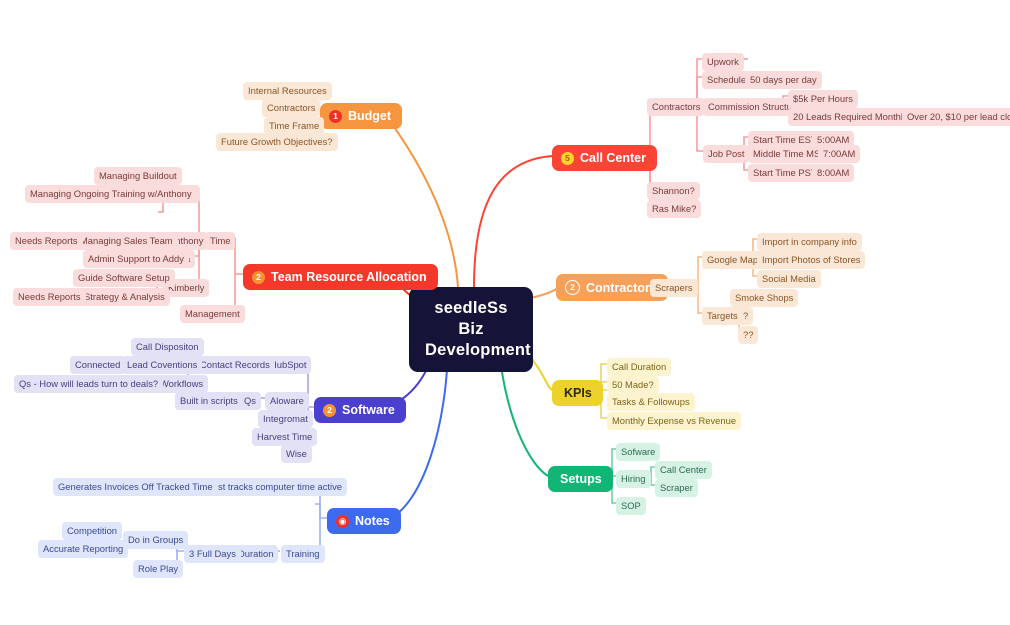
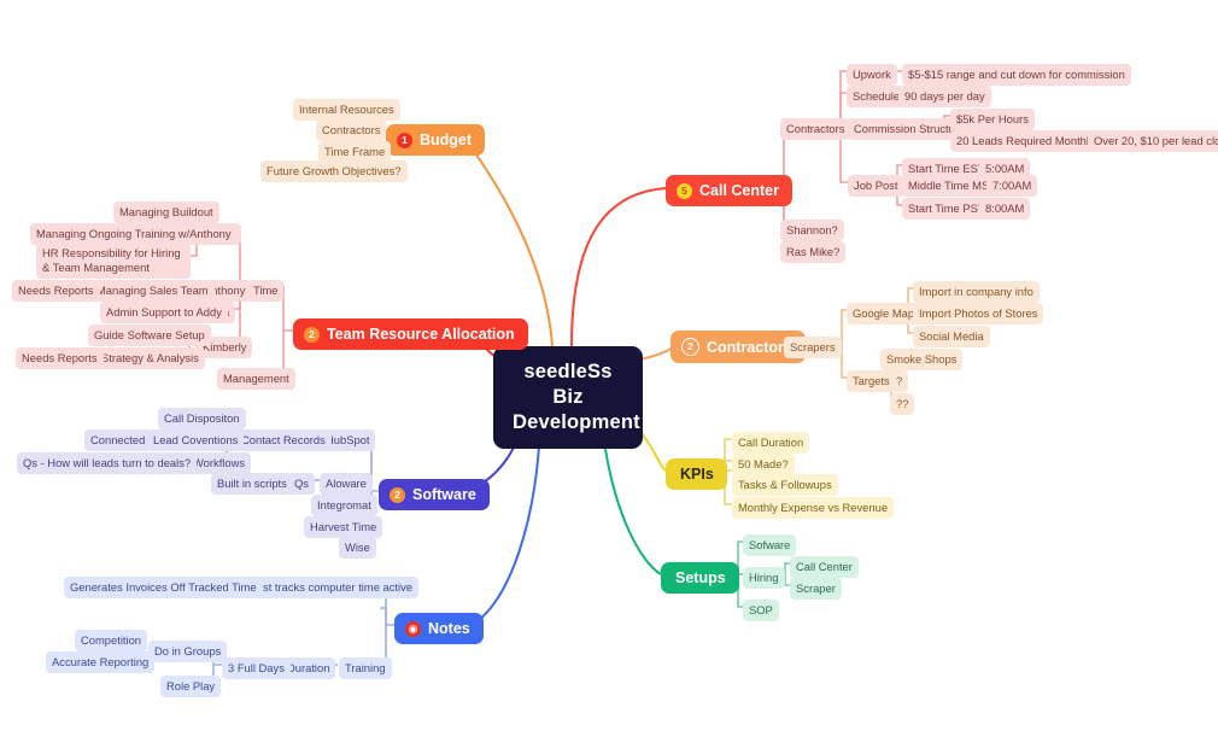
  seedleSs Biz Development
  5
  Call Center
  Contractors
  Shannon?
  Ras Mike?
  Upwork
+ $5-$15 range and cut down for commission
  Schedule
- 50 days per day
+ 90 days per day
  Commission Struct
  $5k Per Hours
  20 Leads Required Month
  Over 20, $10 per lead cl
  Job Post
  Start Time ES
  5:00AM
  Middle Time M
  7:00AM
  Start Time PS
  8:00AM
  2
  Contractor
  Scrapers
  Google Map
  Import in company info
  Import Photos of Stores
  Social Media
  Targets
  Smoke Shops
  ?
  ??
  KPIs
  Call Duration
  50 Made?
  Tasks & Followups
  Monthly Expense vs Revenue
  Setups
  Sofware
  Hiring
  Call Center
  Scraper
  SOP
  1
  Budget
  Internal Resources
  Contractors
  Time Frame
  Future Growth Objectives?
  2
  Team Resource Allocation
  Time
  Management
  Managing Buildout
  Managing Ongoing Training w/Anthony
+ HR Responsibility for Hiring & Team Management
  nthony
  Managing Sales Team
  Needs Reports
  Admin Support to Addy
  Kimberly
  Guide Software Setup
  Strategy & Analysis
  Needs Reports
  2
  Software
  ubSpot
  Contact Records
  Call Dispositon
  Lead Coventions
  Connected
  Workflows
  Qs - How will leads turn to deals?
  Aloware
  Qs
  Built in scripts
  Integromat
  Harvest Time
  Wise
  ◉
  Notes
  st tracks computer time active
  Generates Invoices Off Tracked Time
  Training
  Duration
  3 Full Days
  Do in Groups
  Role Play
  Competition
  Accurate Reporting
